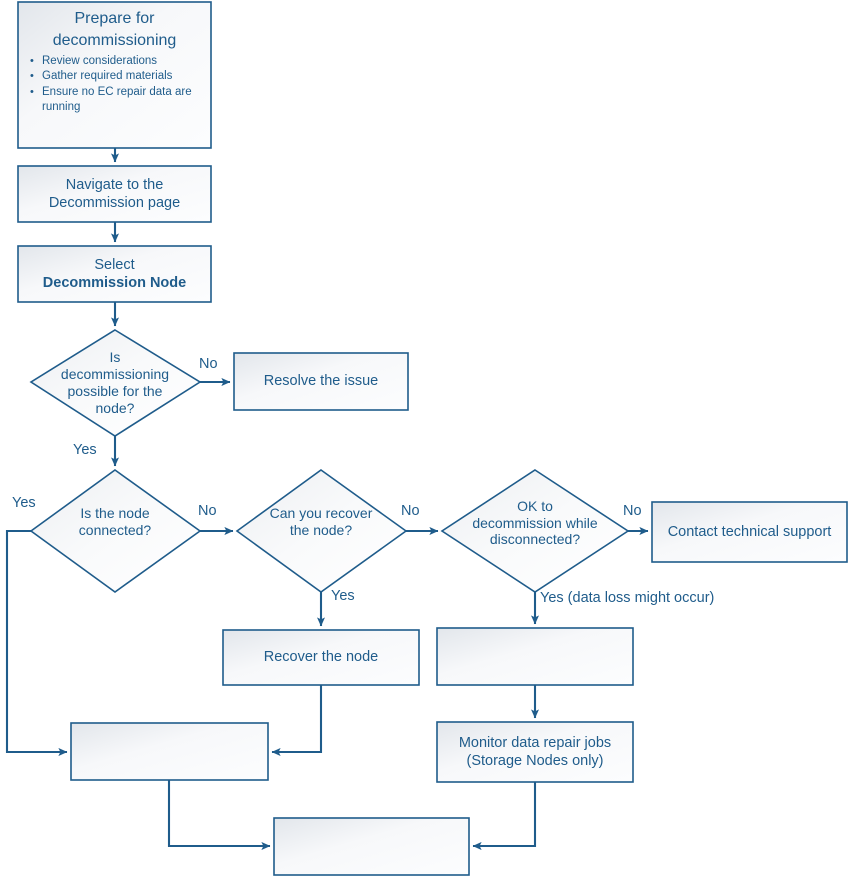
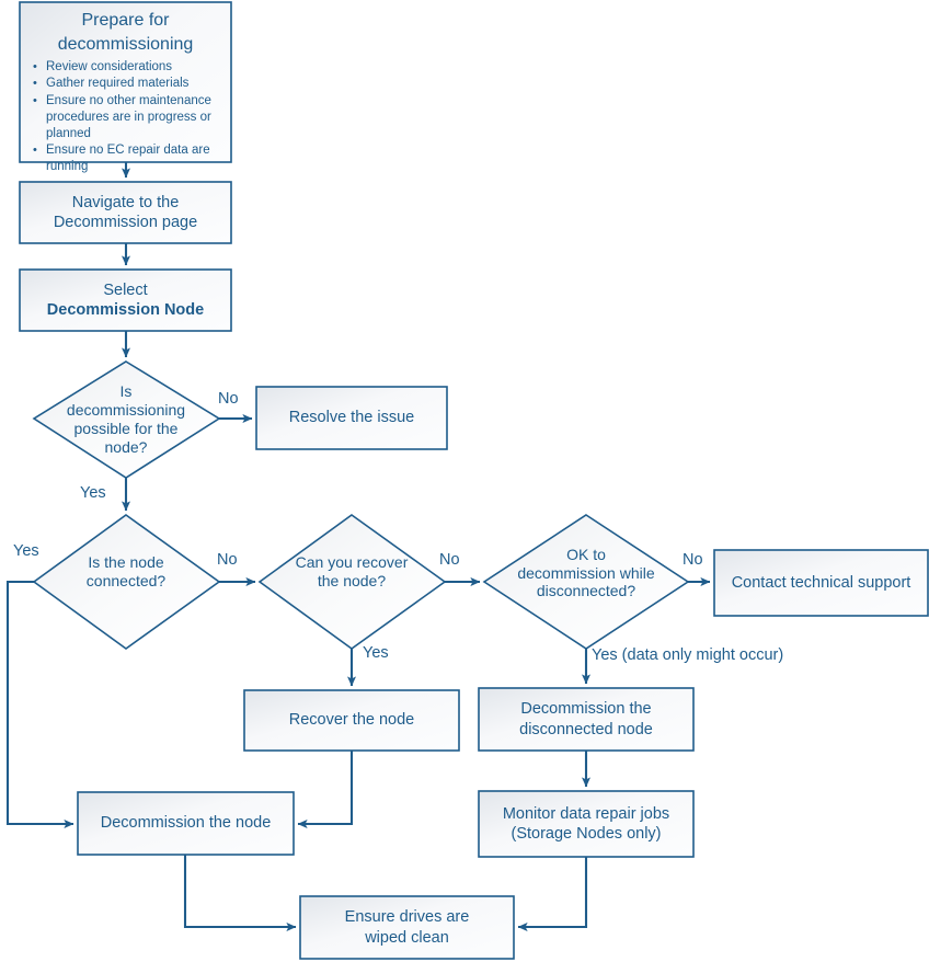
  Prepare for
  decommissioning
  Review considerations
  Gather required materials
+ Ensure no other maintenance procedures are in progress or planned
  Ensure no EC repair data are running
  Navigate to the
  Decommission page
  Select
  Decommission Node
  Is
  decommissioning
  possible for the
  node?
  Resolve the issue
  Is the node
  connected?
  Can you recover
  the node?
  OK to
  decommission while
  disconnected?
  Contact technical support
  Recover the node
+ Decommission the
+ disconnected node
  Monitor data repair jobs
  (Storage Nodes only)
+ Decommission the node
+ Ensure drives are
+ wiped clean
  No
  Yes
  Yes
  No
  No
  Yes
  No
- Yes (data loss might occur)
+ Yes (data only might occur)
